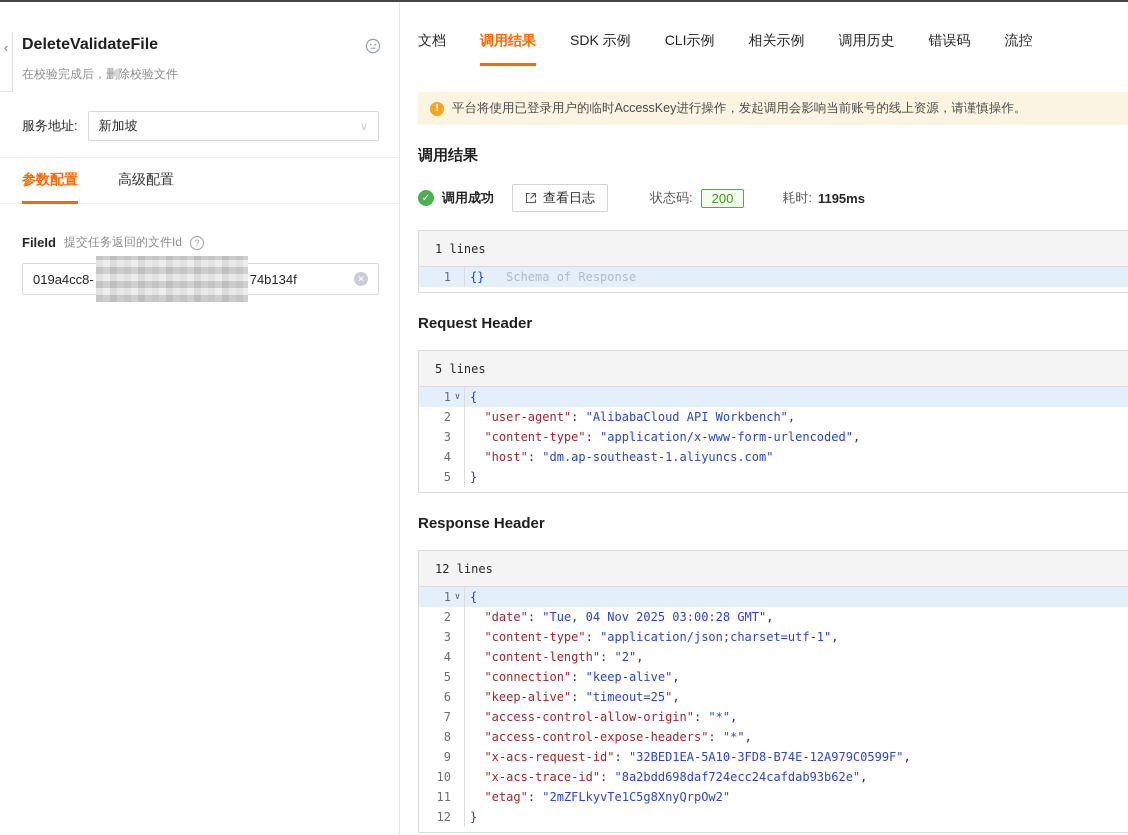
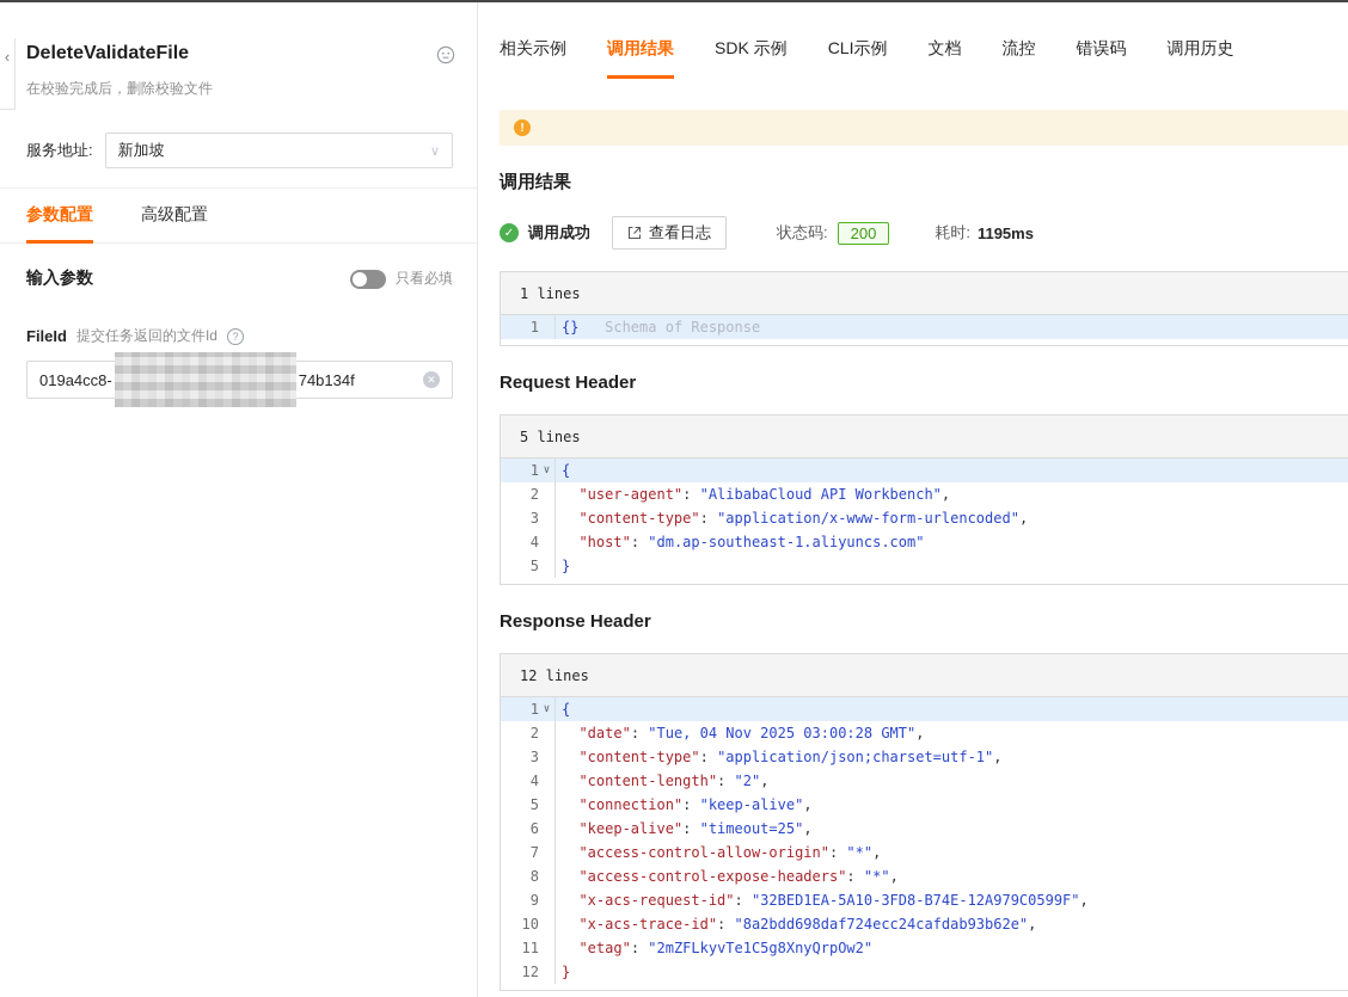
  ‹
  DeleteValidateFile
  在校验完成后，删除校验文件
  服务地址:
  新加坡
  ∨
  参数配置
  高级配置
+ 输入参数
+ 只看必填
  FileId
  提交任务返回的文件Id
  ?
  019a4cc8-
  74b134f
  ✕
- 文档
+ 相关示例
  调用结果
  SDK 示例
  CLI示例
- 相关示例
+ 文档
- 调用历史
+ 流控
  错误码
- 流控
+ 调用历史
  !
- 平台将使用已登录用户的临时AccessKey进行操作，发起调用会影响当前账号的线上资源，请谨慎操作。
  调用结果
  ✓
  调用成功
  查看日志
  状态码:
  200
  耗时:
  1195ms
  1 lines
  1
  {} Schema of Response
  Request Header
  5 lines
  1
  ∨
  {
  2
  "user-agent": "AlibabaCloud API Workbench",
  3
  "content-type": "application/x-www-form-urlencoded",
  4
  "host": "dm.ap-southeast-1.aliyuncs.com"
  5
  }
  Response Header
  12 lines
  1
  ∨
  {
  2
  "date": "Tue, 04 Nov 2025 03:00:28 GMT",
  3
  "content-type": "application/json;charset=utf-1",
  4
  "content-length": "2",
  5
  "connection": "keep-alive",
  6
  "keep-alive": "timeout=25",
  7
  "access-control-allow-origin": "*",
  8
  "access-control-expose-headers": "*",
  9
  "x-acs-request-id": "32BED1EA-5A10-3FD8-B74E-12A979C0599F",
  10
  "x-acs-trace-id": "8a2bdd698daf724ecc24cafdab93b62e",
  11
  "etag": "2mZFLkyvTe1C5g8XnyQrpOw2"
  12
  }
